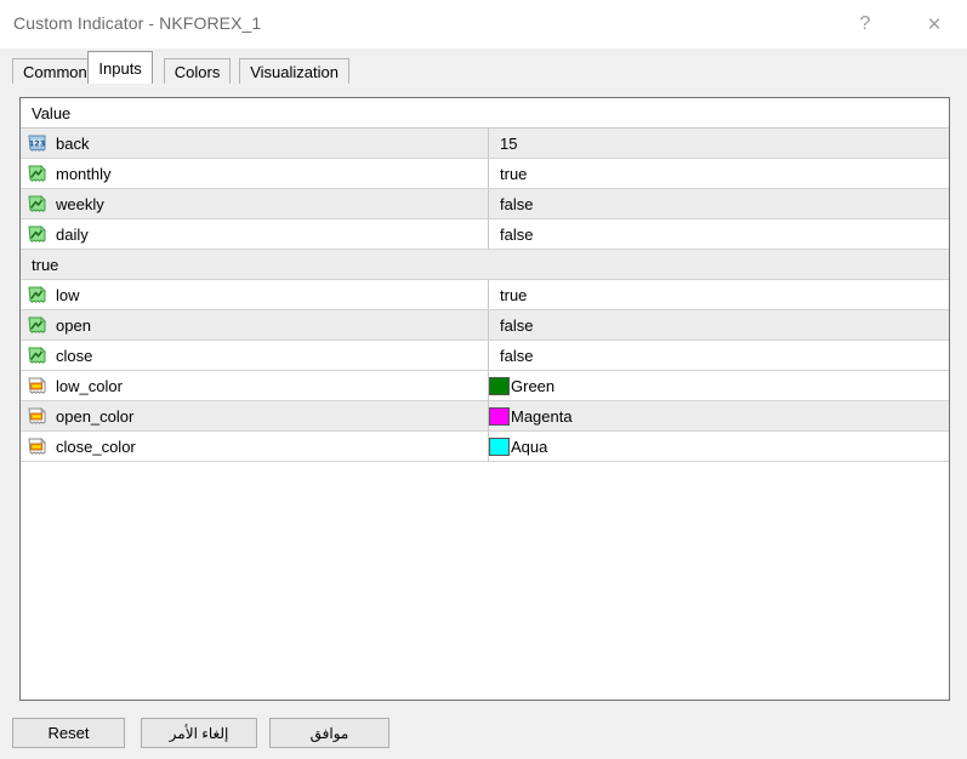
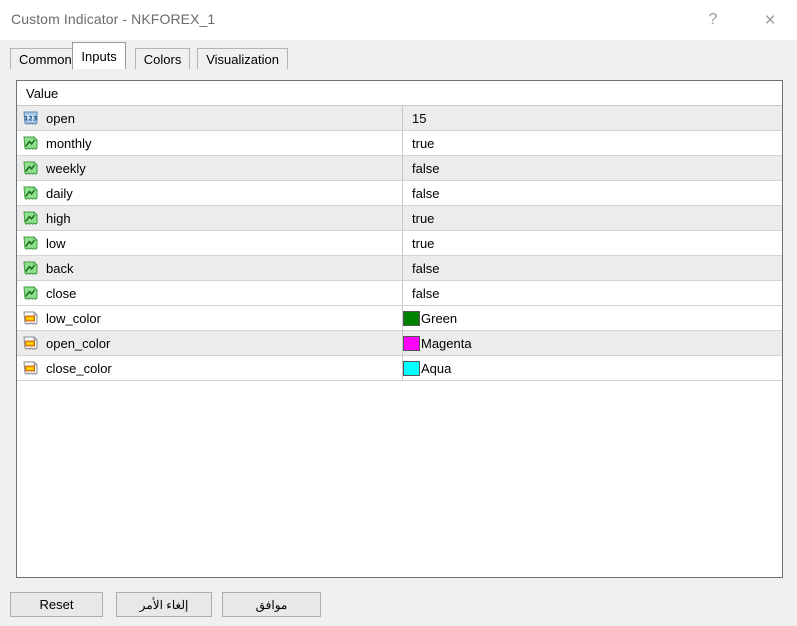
  Custom Indicator - NKFOREX_1
  ?
  ×
  Common
  Inputs
  Colors
  Visualization
  Value
  123
- back
+ open
  15
  monthly
  true
  weekly
  false
  daily
  false
+ high
  true
  low
  true
- open
+ back
  false
  close
  false
  low_color
  Green
  open_color
  Magenta
  close_color
  Aqua
  Reset
  إلغاء الأمر
  موافق
